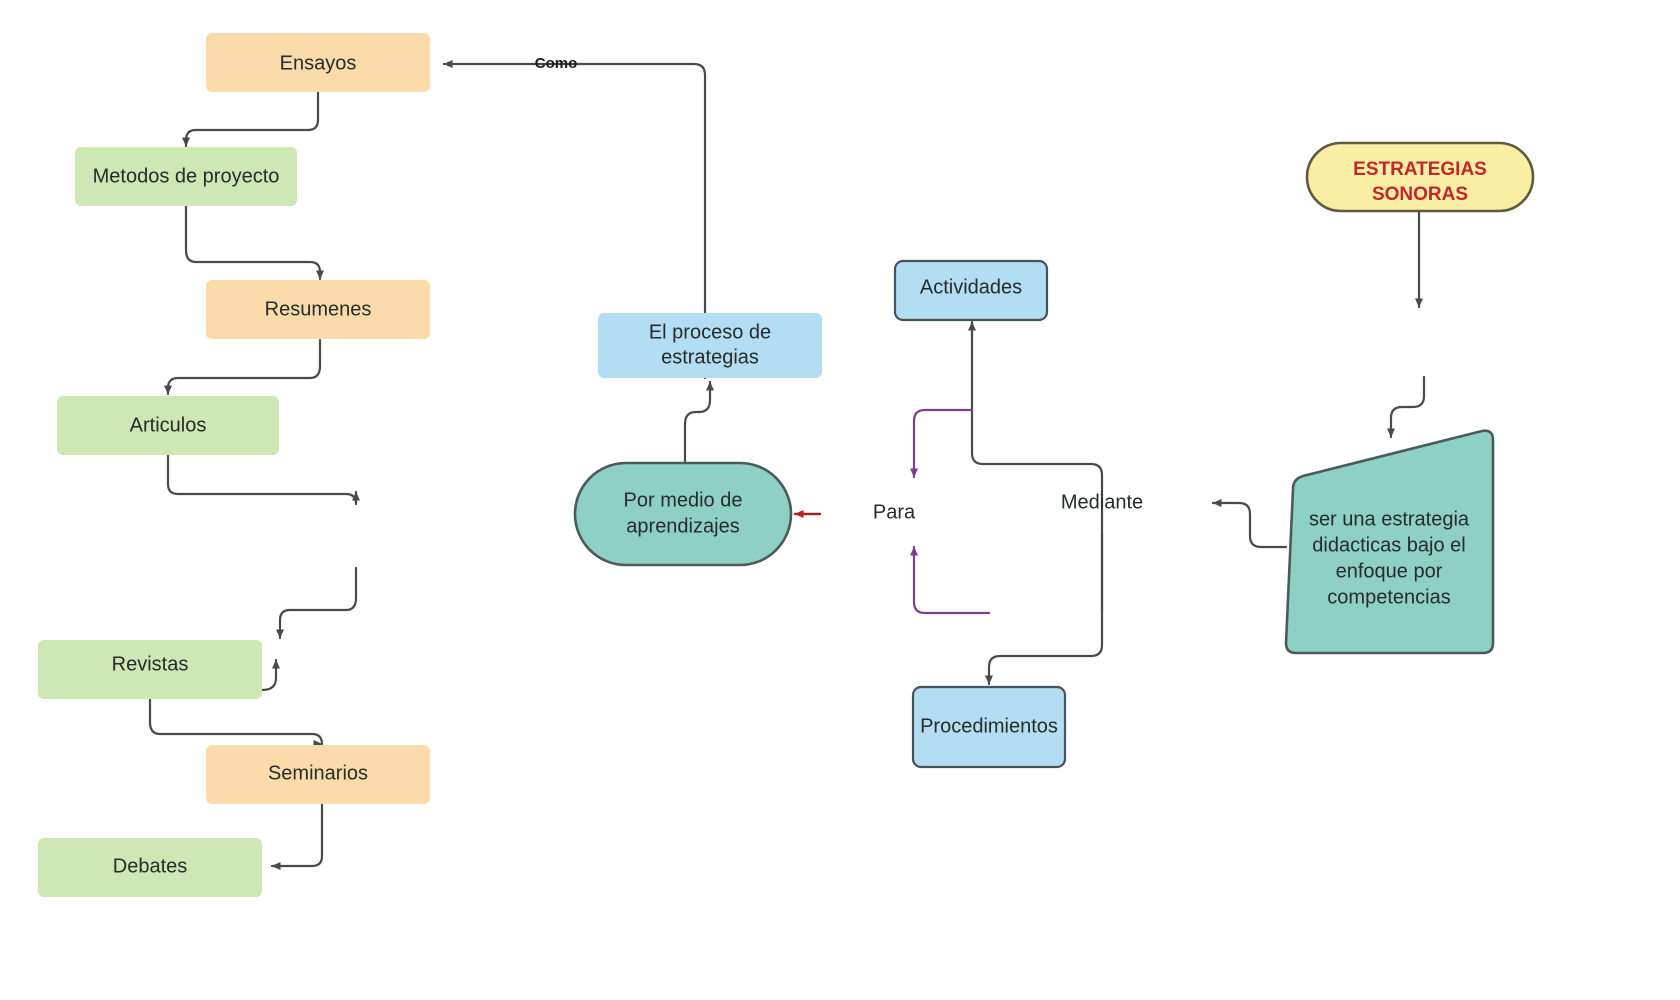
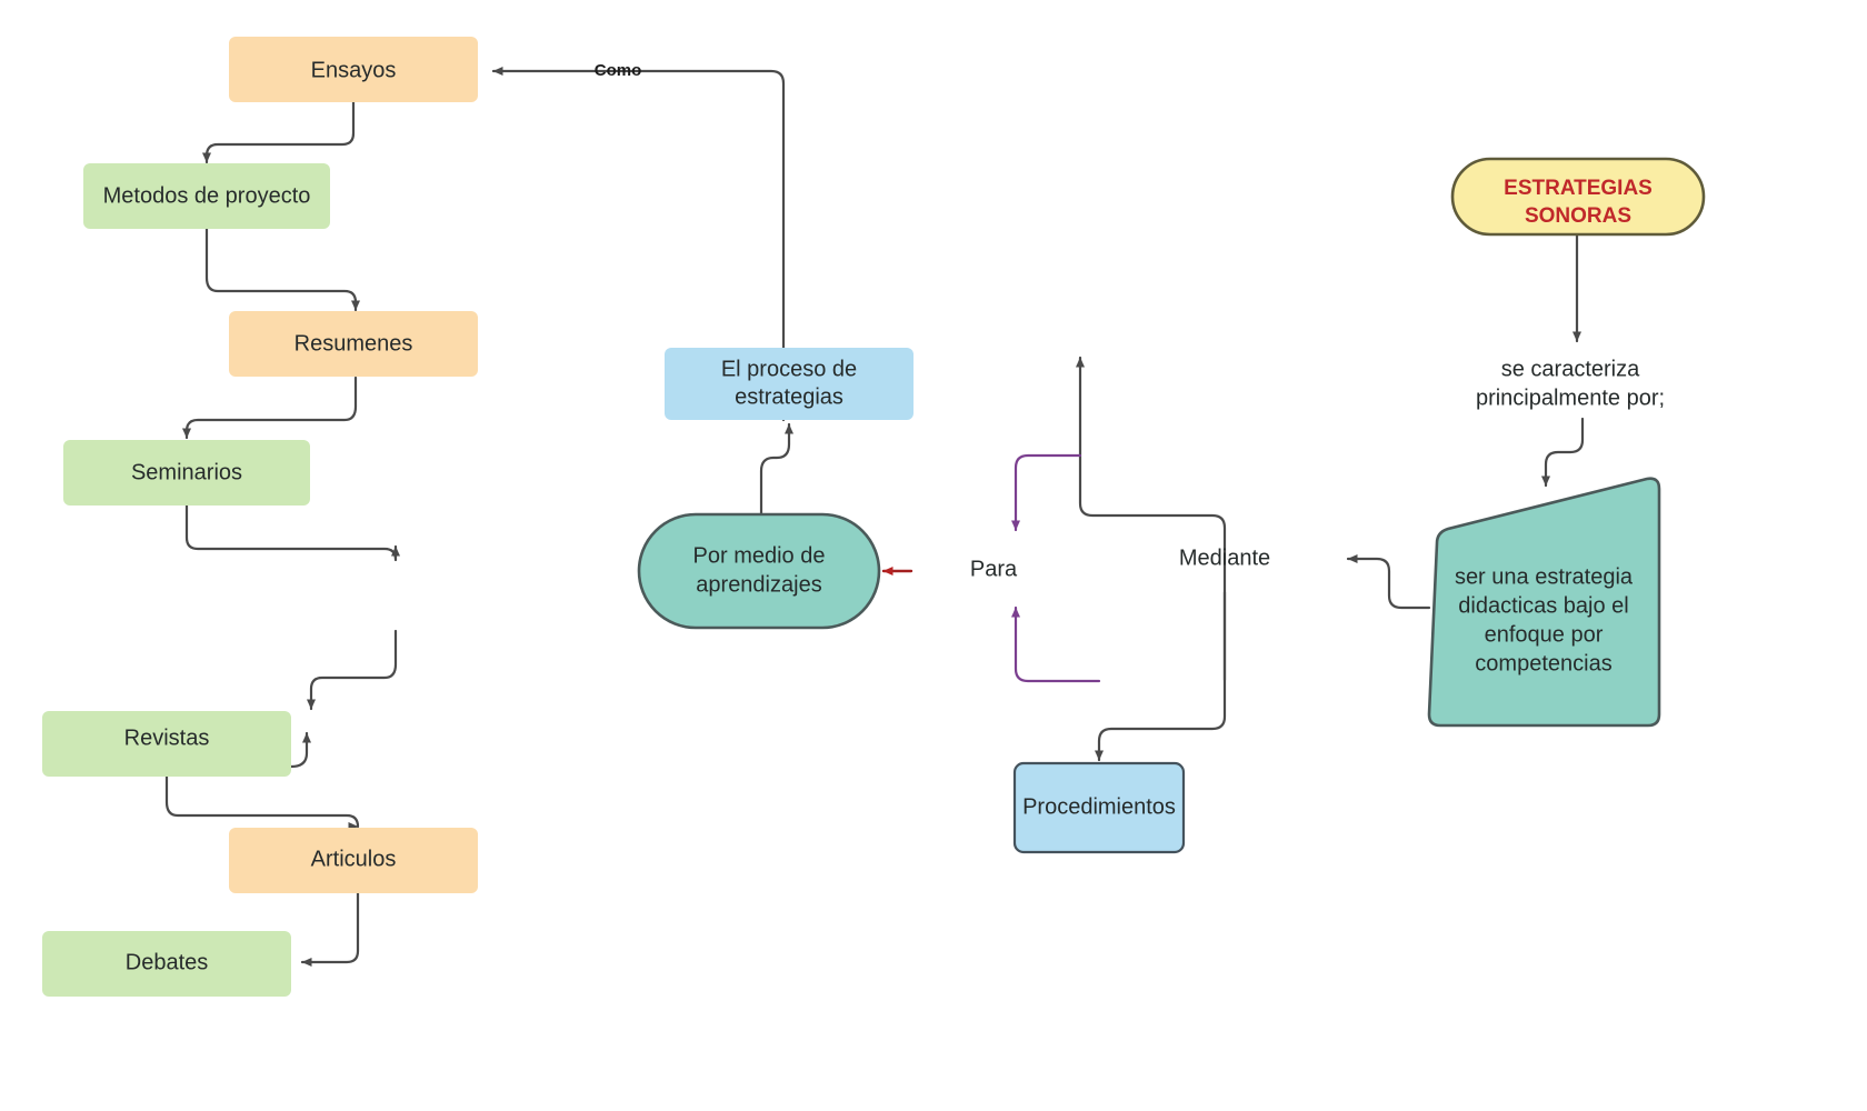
  Ensayos
  Metodos de proyecto
  Resumenes
- Articulos
+ Seminarios
  Revistas
- Seminarios
+ Articulos
  Debates
  Como
  El proceso de
  estrategias
  Por medio de
  aprendizajes
- Actividades
  Procedimientos
  Para
  Mediante
  ESTRATEGIAS
  SONORAS
+ se caracteriza
+ principalmente por;
  ser una estrategia
  didacticas bajo el
  enfoque por
  competencias
